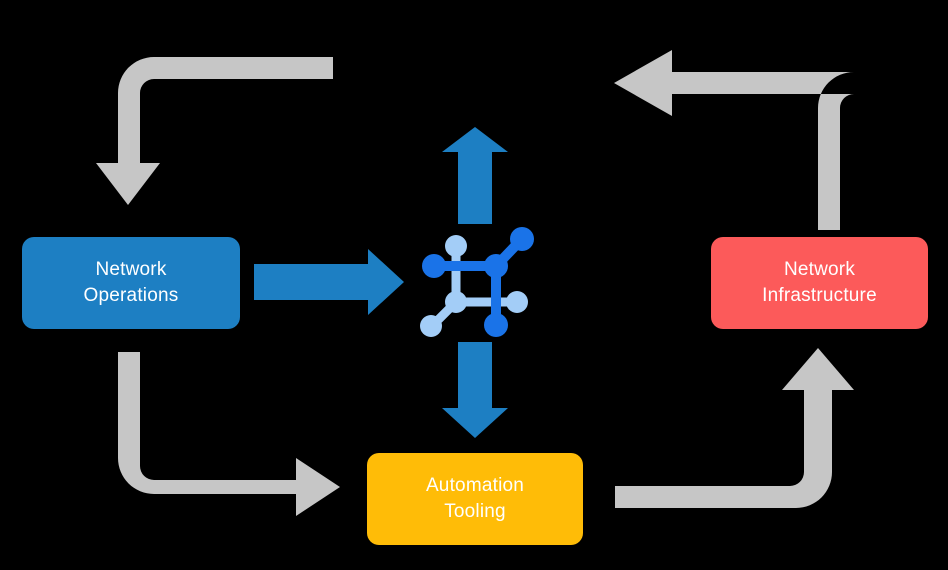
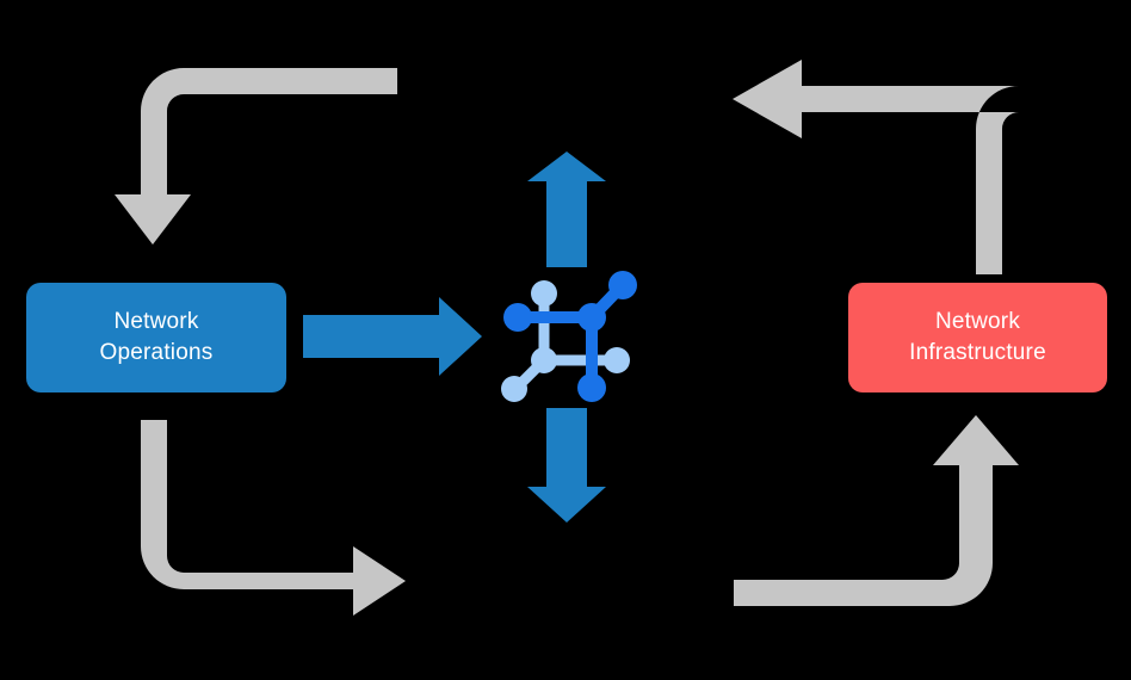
  Network
  Operations
  Network
  Infrastructure
- Automation
- Tooling
